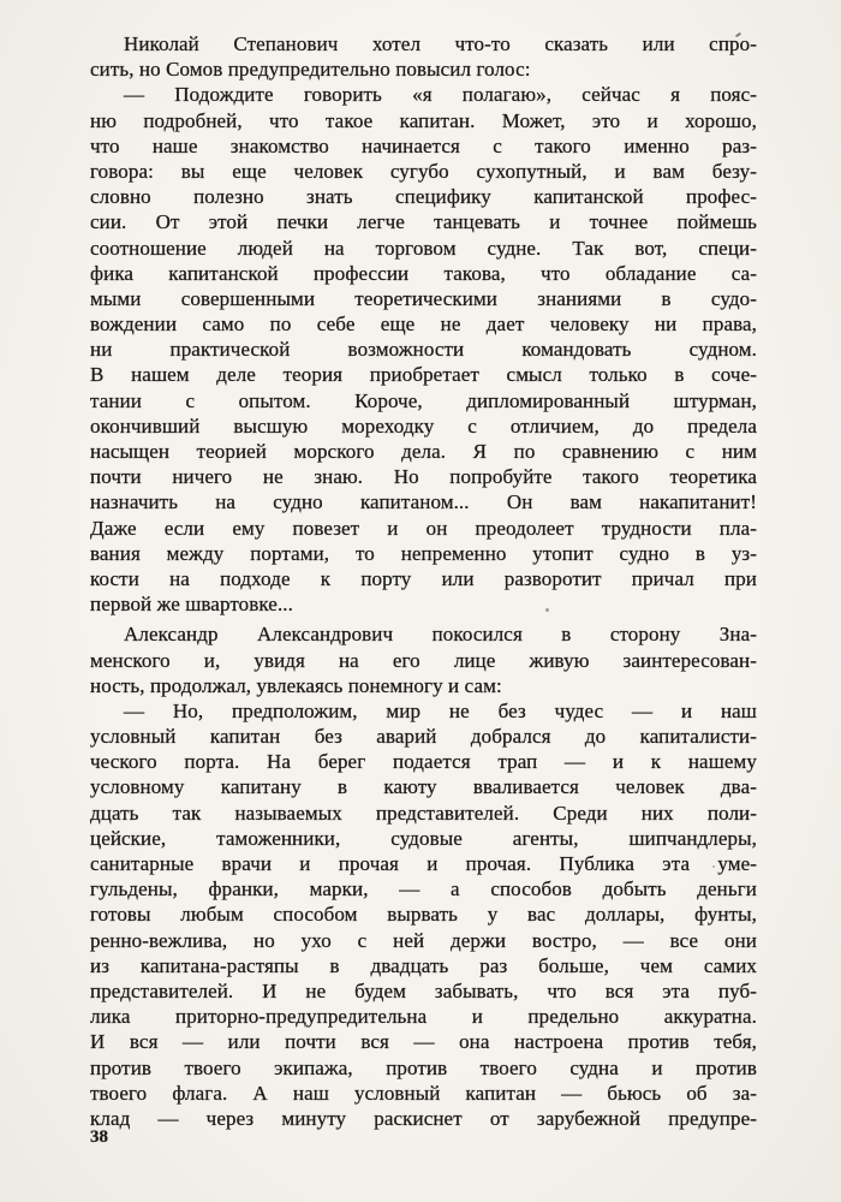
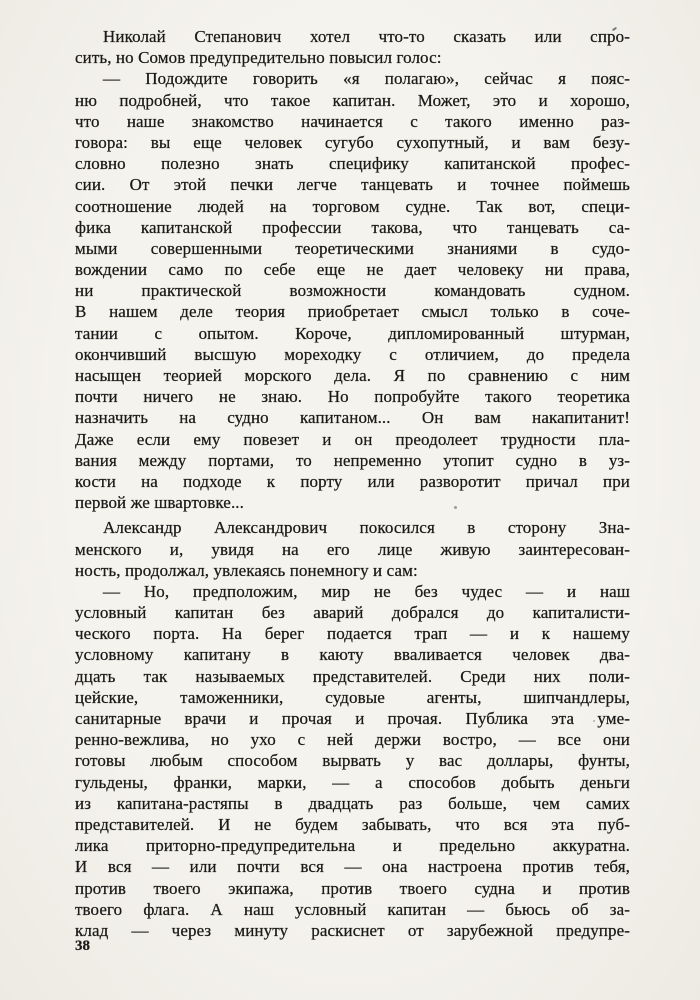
  Николай Степанович хотел что-то сказать или спро-
  сить, но Сомов предупредительно повысил голос:
  — Подождите говорить «я полагаю», сейчас я пояс-
  ню подробней, что такое капитан. Может, это и хорошо,
  что наше знакомство начинается с такого именно раз-
  говора: вы еще человек сугубо сухопутный, и вам безу-
  словно полезно знать специфику капитанской профес-
  сии. От этой печки легче танцевать и точнее поймешь
  соотношение людей на торговом судне. Так вот, специ-
- фика капитанской профессии такова, что обладание са-
+ фика капитанской профессии такова, что танцевать са-
  мыми совершенными теоретическими знаниями в судо-
  вождении само по себе еще не дает человеку ни права,
  ни практической возможности командовать судном.
  В нашем деле теория приобретает смысл только в соче-
  тании с опытом. Короче, дипломированный штурман,
  окончивший высшую мореходку с отличием, до предела
  насыщен теорией морского дела. Я по сравнению с ним
  почти ничего не знаю. Но попробуйте такого теоретика
  назначить на судно капитаном... Он вам накапитанит!
  Даже если ему повезет и он преодолеет трудности пла-
  вания между портами, то непременно утопит судно в уз-
  кости на подходе к порту или разворотит причал при
  первой же швартовке...
  Александр Александрович покосился в сторону Зна-
  менского и, увидя на его лице живую заинтересован-
  ность, продолжал, увлекаясь понемногу и сам:
  — Но, предположим, мир не без чудес — и наш
  условный капитан без аварий добрался до капиталисти-
  ческого порта. На берег подается трап — и к нашему
  условному капитану в каюту вваливается человек два-
  дцать так называемых представителей. Среди них поли-
  цейские, таможенники, судовые агенты, шипчандлеры,
  санитарные врачи и прочая и прочая. Публика эта уме-
- гульдены, франки, марки, — а способов добыть деньги
+ ренно-вежлива, но ухо с ней держи востро, — все они
  готовы любым способом вырвать у вас доллары, фунты,
- ренно-вежлива, но ухо с ней держи востро, — все они
+ гульдены, франки, марки, — а способов добыть деньги
  из капитана-растяпы в двадцать раз больше, чем самих
  представителей. И не будем забывать, что вся эта пуб-
  лика приторно-предупредительна и предельно аккуратна.
  И вся — или почти вся — она настроена против тебя,
  против твоего экипажа, против твоего судна и против
  твоего флага. А наш условный капитан — бьюсь об за-
  клад — через минуту раскиснет от зарубежной предупре-
  38
